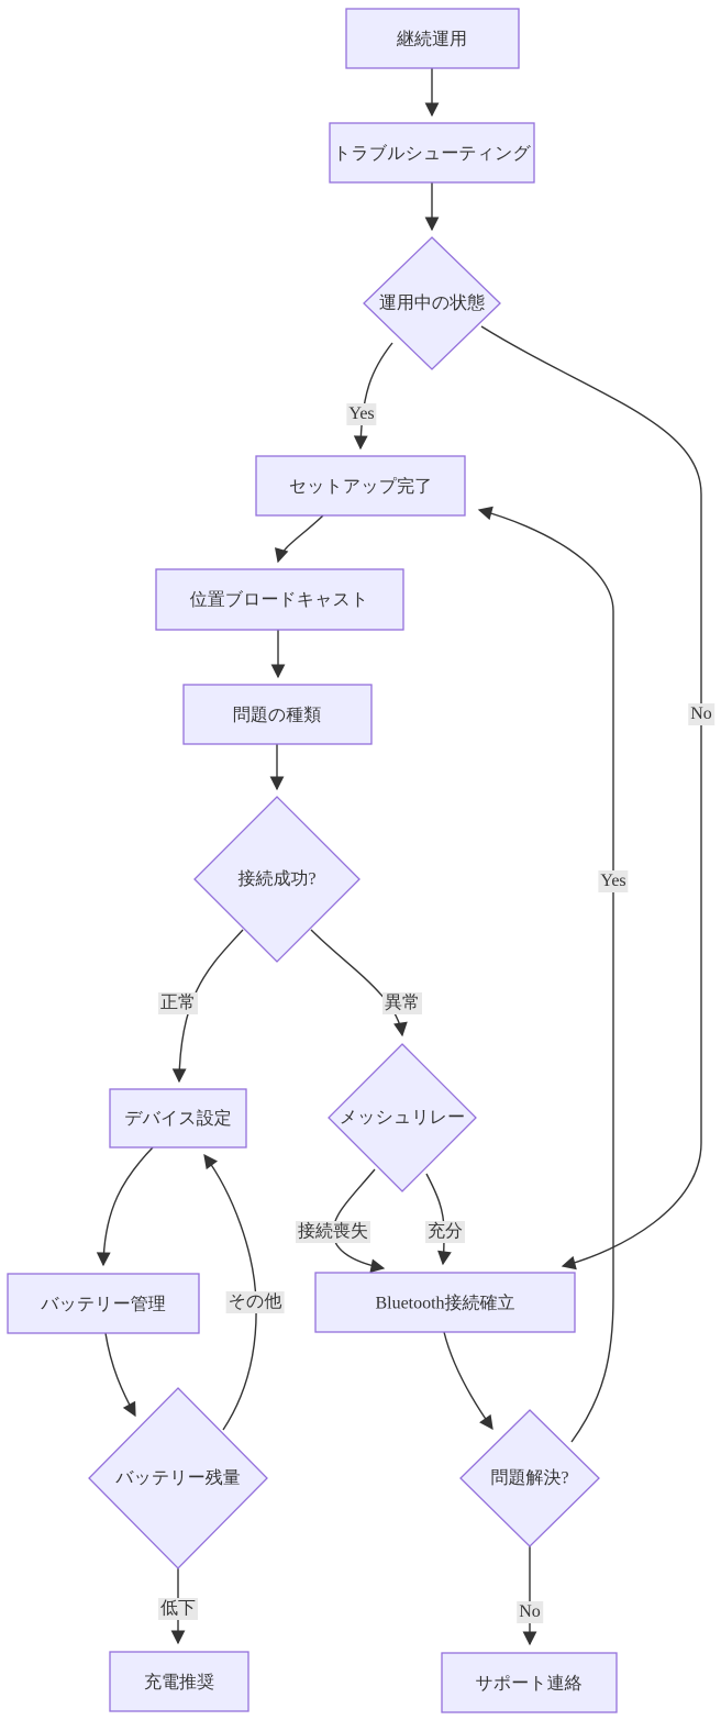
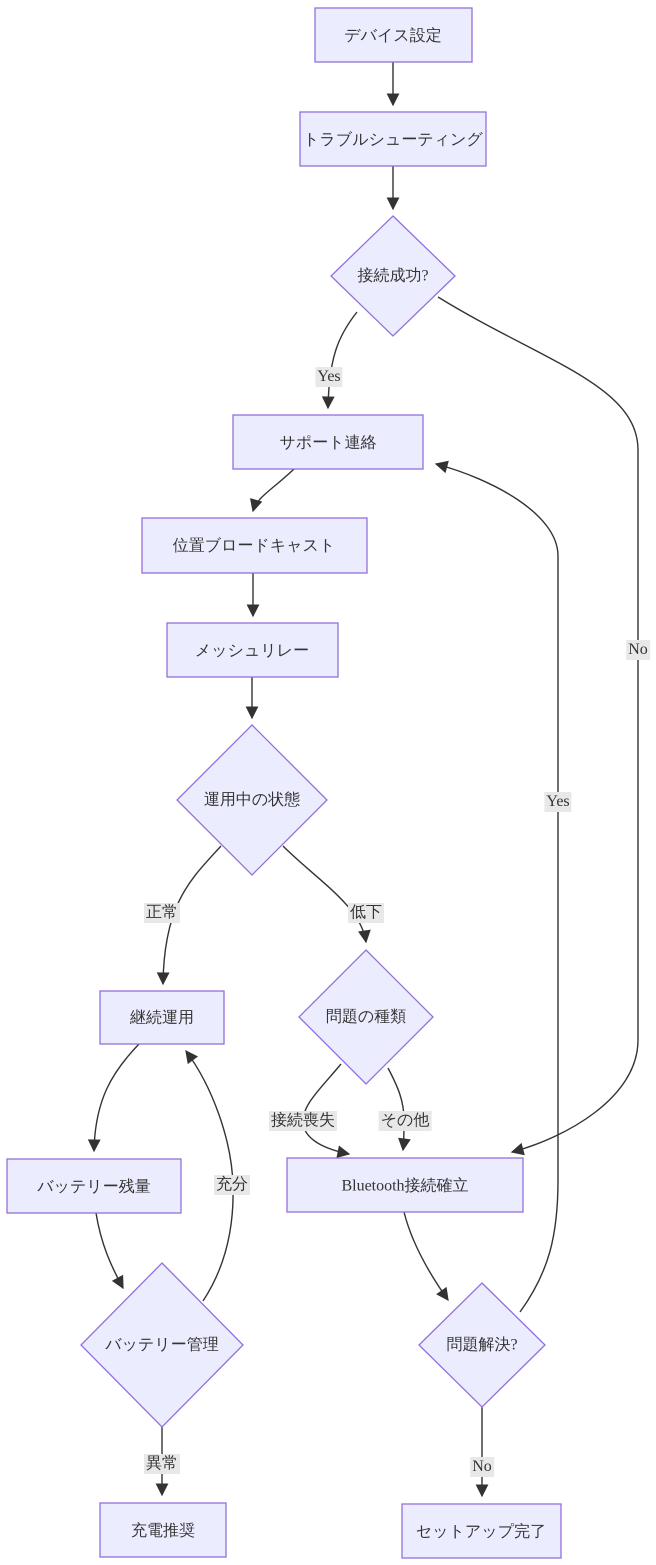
- 継続運用
+ デバイス設定
  トラブルシューティング
- 運用中の状態
+ 接続成功?
- セットアップ完了
+ サポート連絡
  位置ブロードキャスト
- 問題の種類
+ メッシュリレー
- 接続成功?
+ 運用中の状態
- デバイス設定
+ 継続運用
- メッシュリレー
+ 問題の種類
- バッテリー管理
+ バッテリー残量
  Bluetooth接続確立
- バッテリー残量
+ バッテリー管理
  充電推奨
  問題解決?
- サポート連絡
+ セットアップ完了
  Yes
  No
  正常
- 異常
+ 低下
- その他
+ 充分
  接続喪失
- 充分
+ その他
- 低下
+ 異常
  No
  Yes
